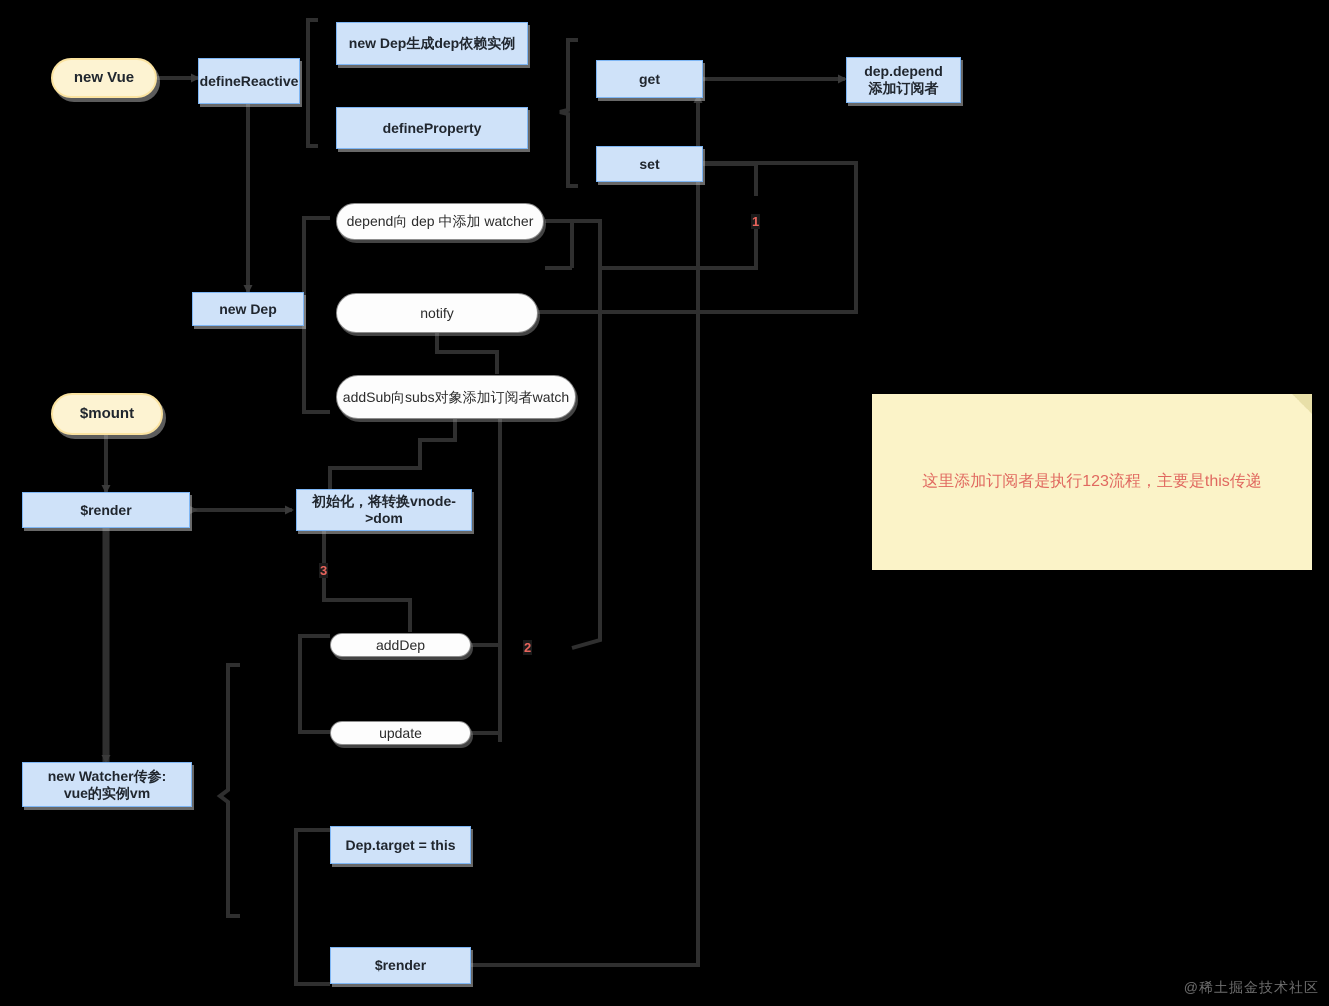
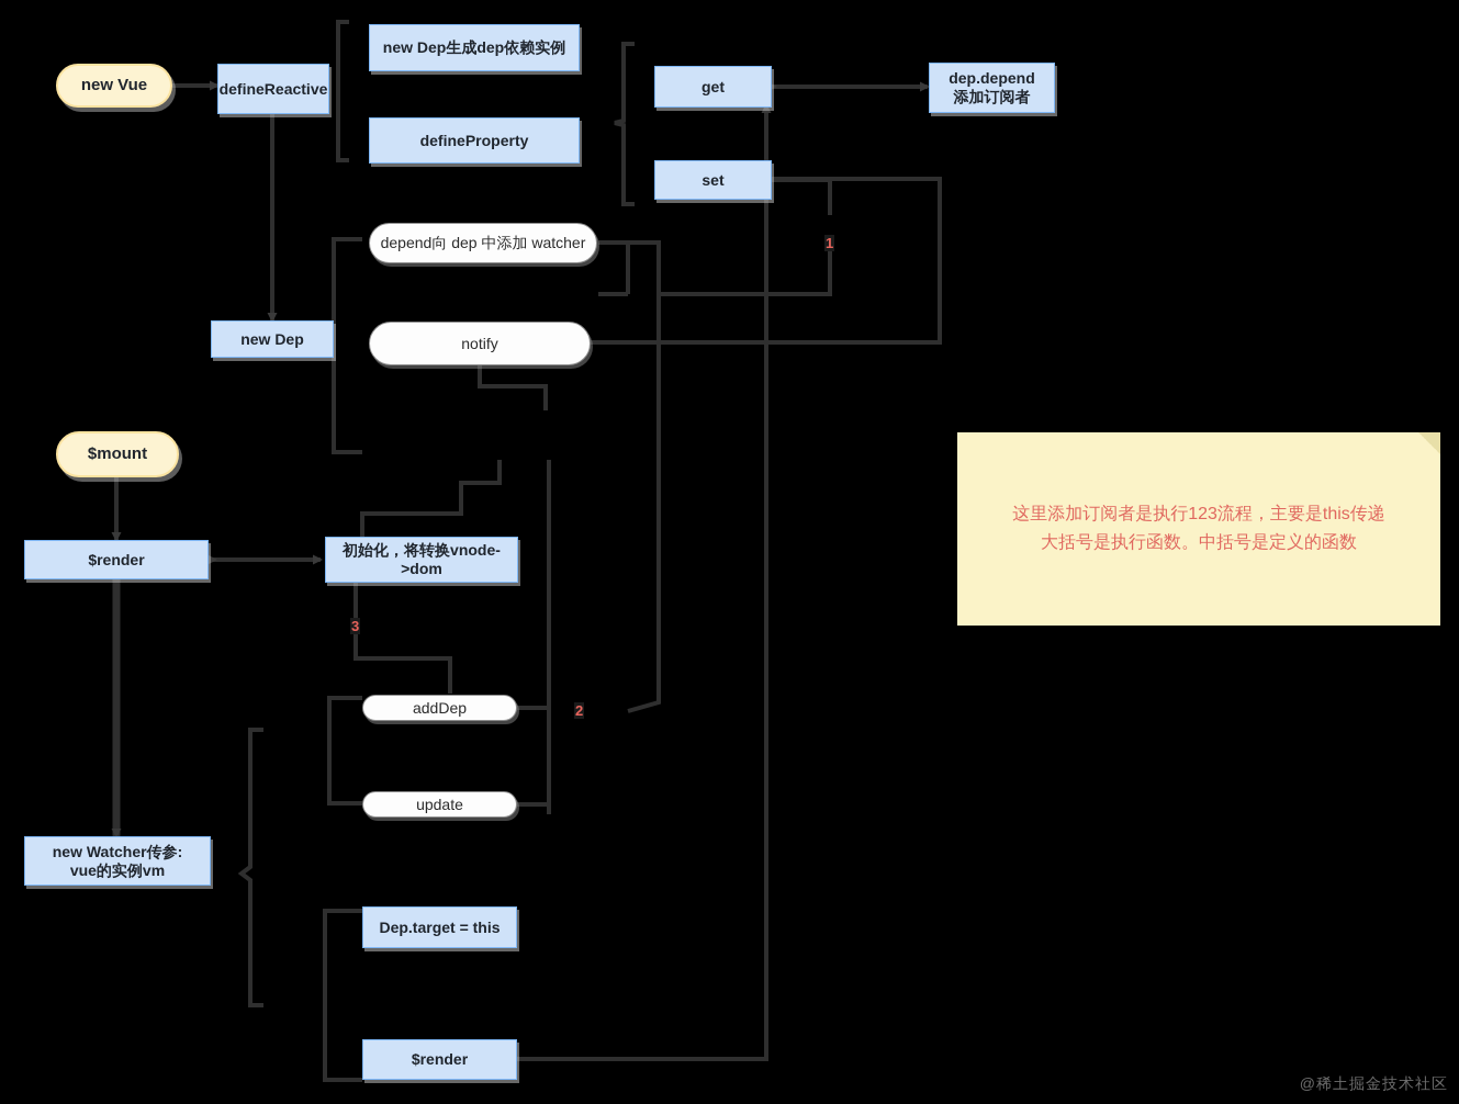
  new Vue
  defineReactive
  new Dep生成dep依赖实例
  defineProperty
  get
  set
  dep.depend
  添加订阅者
  depend向 dep 中添加 watcher
  new Dep
  notify
- addSub向subs对象添加订阅者watch
  $mount
  $render
  初始化，将转换vnode-
  >dom
  addDep
  update
  new Watcher传参:
  vue的实例vm
  Dep.target = this
  $render
  1
  2
  3
  这里添加订阅者是执行123流程，主要是this传递
+ 大括号是执行函数。中括号是定义的函数
  @稀土掘金技术社区
